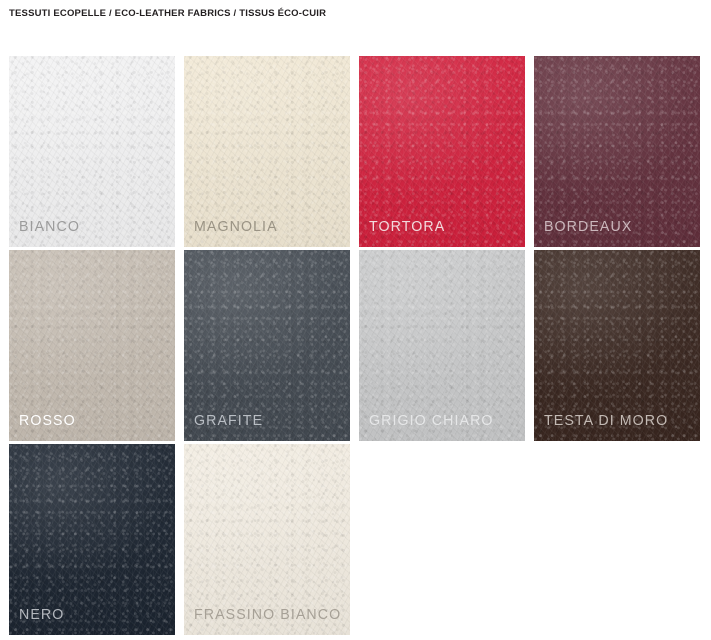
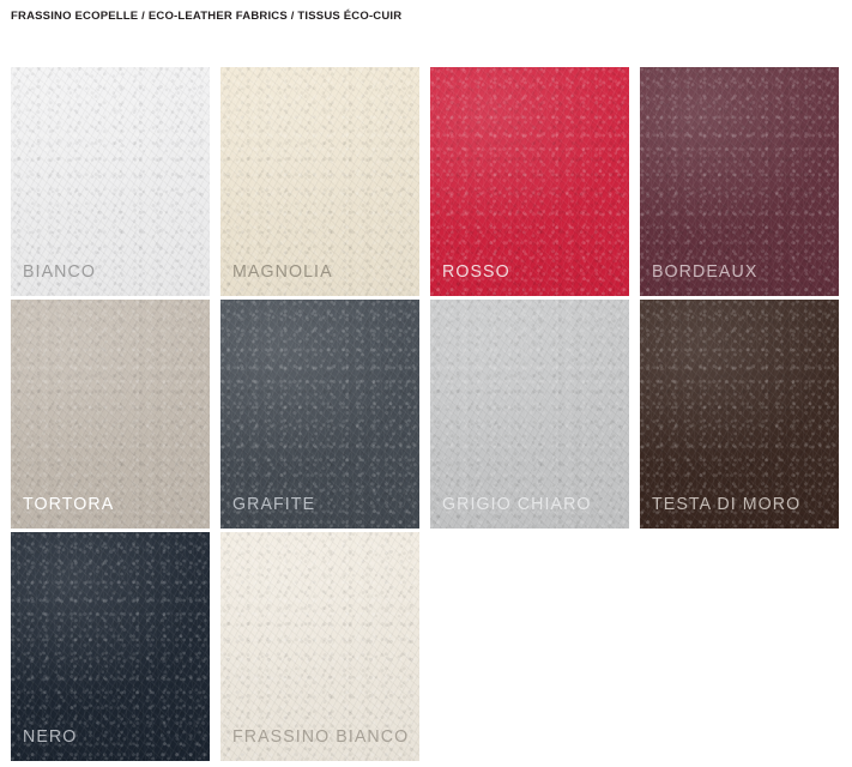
- TESSUTI ECOPELLE / ECO-LEATHER FABRICS / TISSUS ÉCO-CUIR
+ FRASSINO ECOPELLE / ECO-LEATHER FABRICS / TISSUS ÉCO-CUIR
  BIANCO
  MAGNOLIA
- TORTORA
+ ROSSO
  BORDEAUX
- ROSSO
+ TORTORA
  GRAFITE
  GRIGIO CHIARO
  TESTA DI MORO
  NERO
  FRASSINO BIANCO
